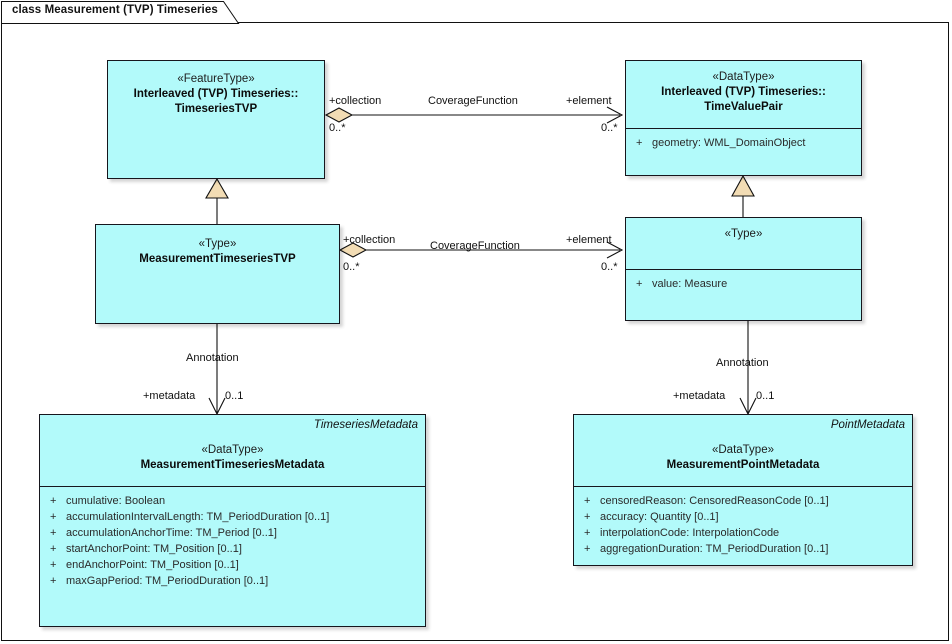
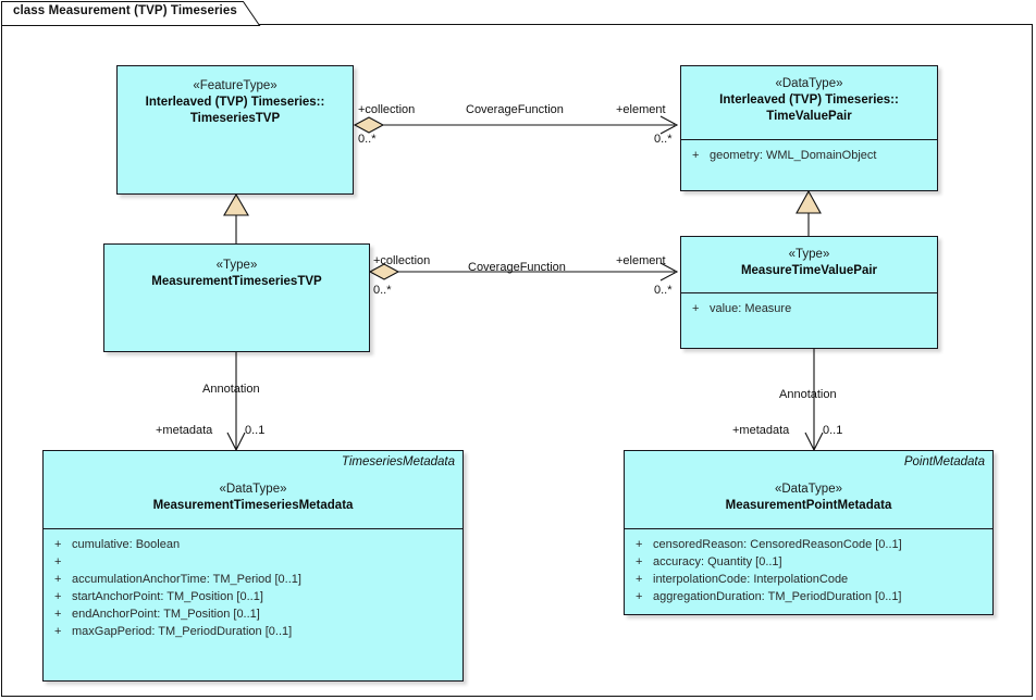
  class Measurement (TVP) Timeseries
  «FeatureType»
  Interleaved (TVP) Timeseries::
  TimeseriesTVP
  «DataType»
  Interleaved (TVP) Timeseries::
  TimeValuePair
  +
  geometry: WML_DomainObject
  «Type»
  MeasurementTimeseriesTVP
  «Type»
+ MeasureTimeValuePair
  +
  value: Measure
  TimeseriesMetadata
  «DataType»
  MeasurementTimeseriesMetadata
  +
  cumulative: Boolean
  +
- accumulationIntervalLength: TM_PeriodDuration [0..1]
  +
  accumulationAnchorTime: TM_Period [0..1]
  +
  startAnchorPoint: TM_Position [0..1]
  +
  endAnchorPoint: TM_Position [0..1]
  +
  maxGapPeriod: TM_PeriodDuration [0..1]
  PointMetadata
  «DataType»
  MeasurementPointMetadata
  +
  censoredReason: CensoredReasonCode [0..1]
  +
  accuracy: Quantity [0..1]
  +
  interpolationCode: InterpolationCode
  +
  aggregationDuration: TM_PeriodDuration [0..1]
  +collection
  0..*
  CoverageFunction
  +element
  0..*
  +collection
  0..*
  CoverageFunction
  +element
  0..*
  Annotation
  +metadata
  0..1
  Annotation
  +metadata
  0..1
